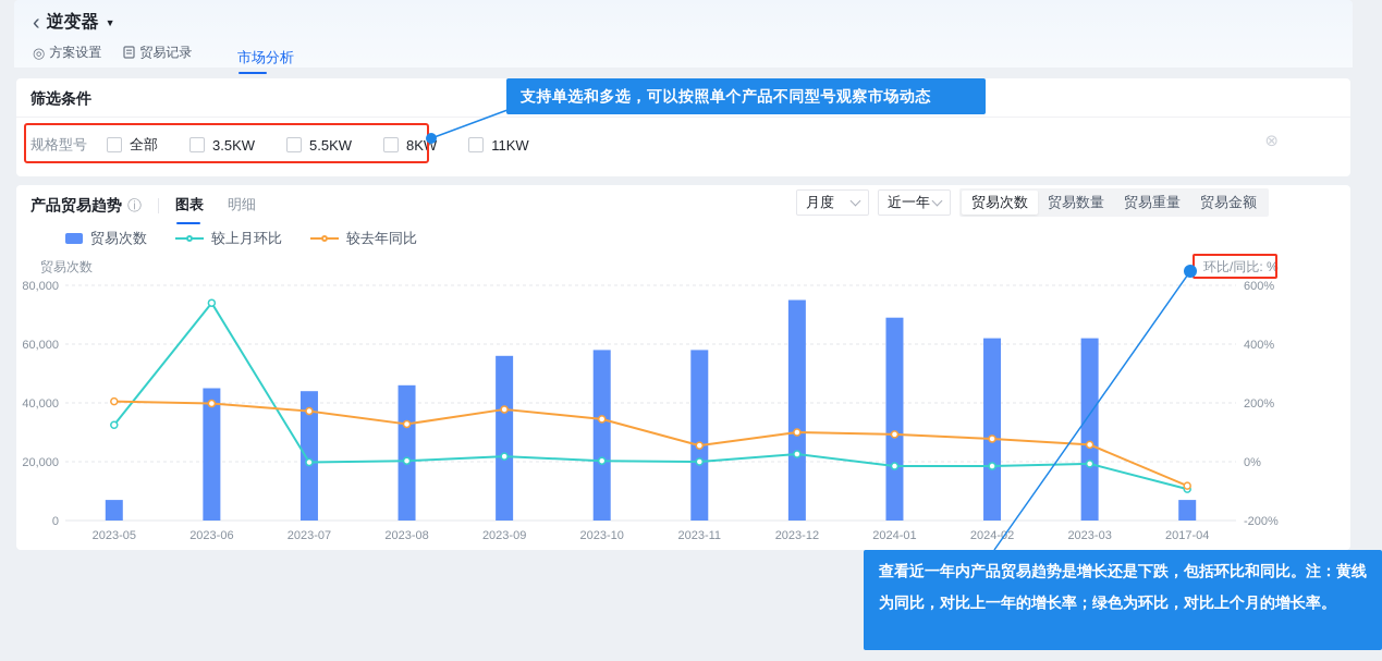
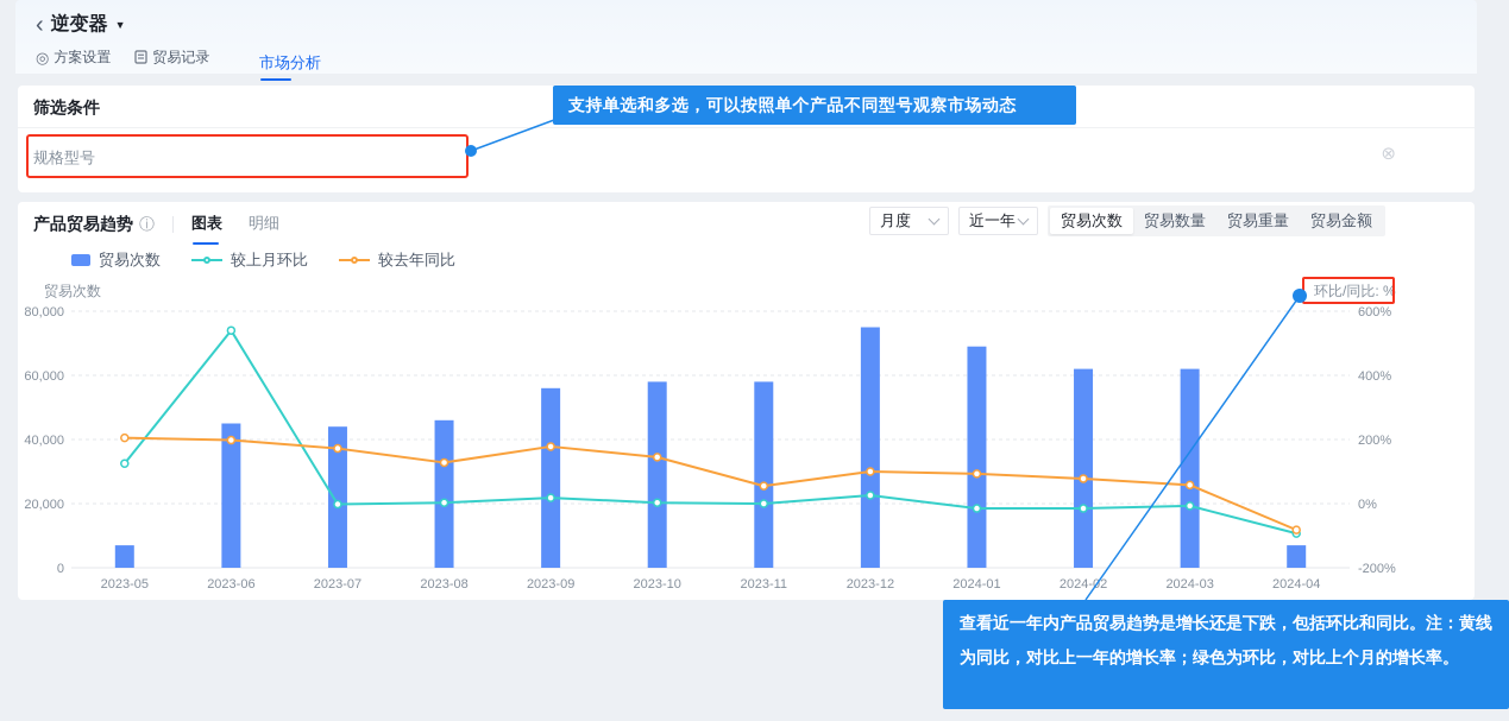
  ‹
  逆变器
  ▼
  ◎
  方案设置
  贸易记录
  市场分析
  筛选条件
  规格型号
- 全部
- 3.5KW
- 5.5KW
- 8KW
- 11KW
  ⊗
  产品贸易趋势
  ⓘ
  图表
  明细
  月度
  近一年
  贸易次数
  贸易数量
  贸易重量
  贸易金额
  贸易次数
  较上月环比
  较去年同比
  贸易次数
  环比/同比: %
  80,000
  600%
  60,000
  400%
  40,000
  200%
  20,000
  0%
  0
  -200%
  2023-05
  2023-06
  2023-07
  2023-08
  2023-09
  2023-10
  2023-11
  2023-12
  2024-01
  2024-2
- 2023-03
+ 2024-03
- 2017-04
+ 2024-04
  支持单选和多选，可以按照单个产品不同型号观察市场动态
  查看近一年内产品贸易趋势是增长还是下跌，包括环比和同比。注：黄线为同比，对比上一年的增长率；绿色为环比，对比上个月的增长率。
